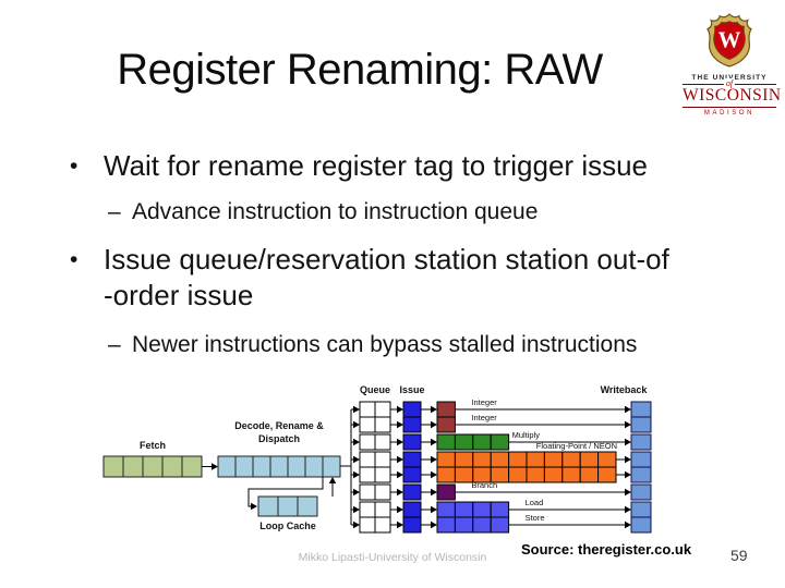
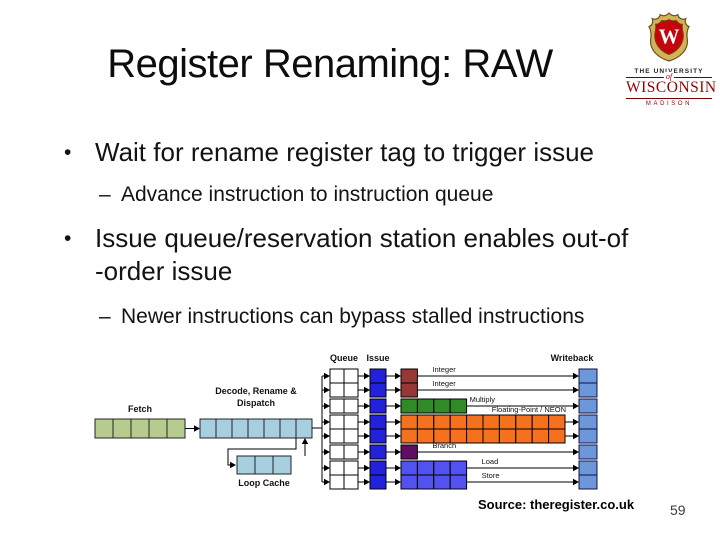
  Register Renaming: RAW
  W
  of
  WISCONSIN
  •
  Wait for rename register tag to trigger issue
  –
  Advance instruction to instruction queue
  •
- Issue queue/reservation station station out-of
+ Issue queue/reservation station enables out-of
  -order issue
  –
  Newer instructions can bypass stalled instructions
  Fetch
  Decode, Rename &
  Dispatch
  Loop Cache
  Integer
  Integer
  Multiply
  Floating-Point / NEON
  Branch
  Load
  Store
  Queue
  Issue
  Writeback
- Mikko Lipasti-University of Wisconsin
  Source: theregister.co.uk
  59
